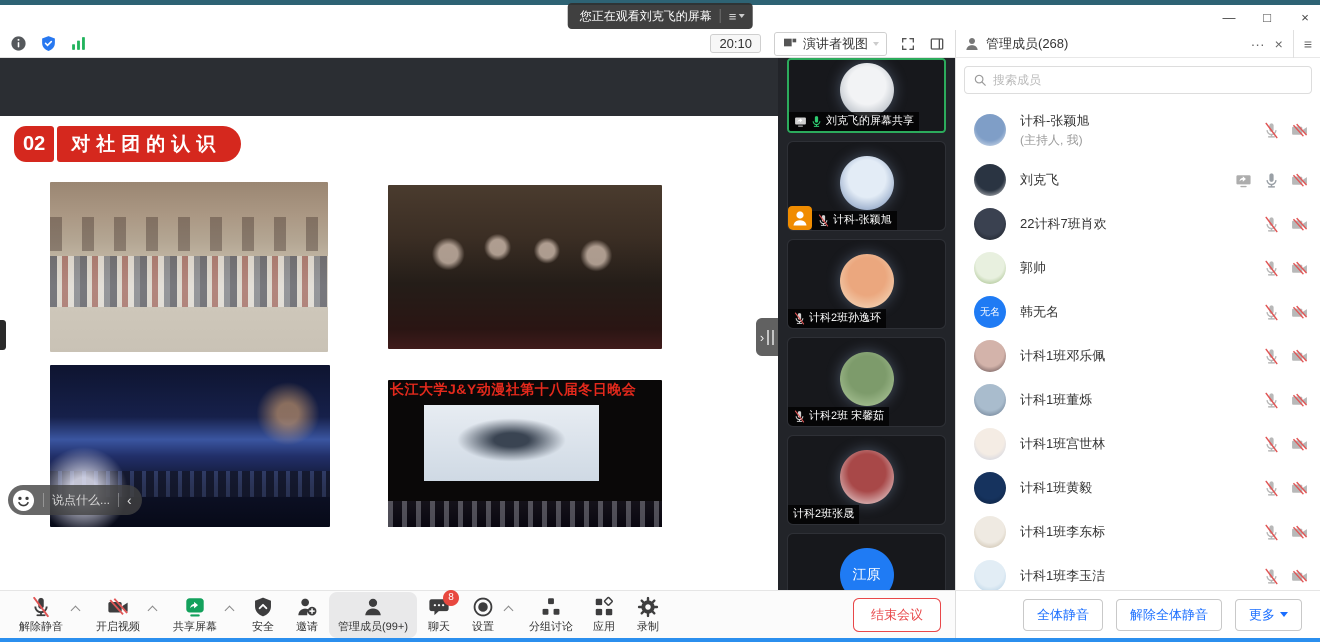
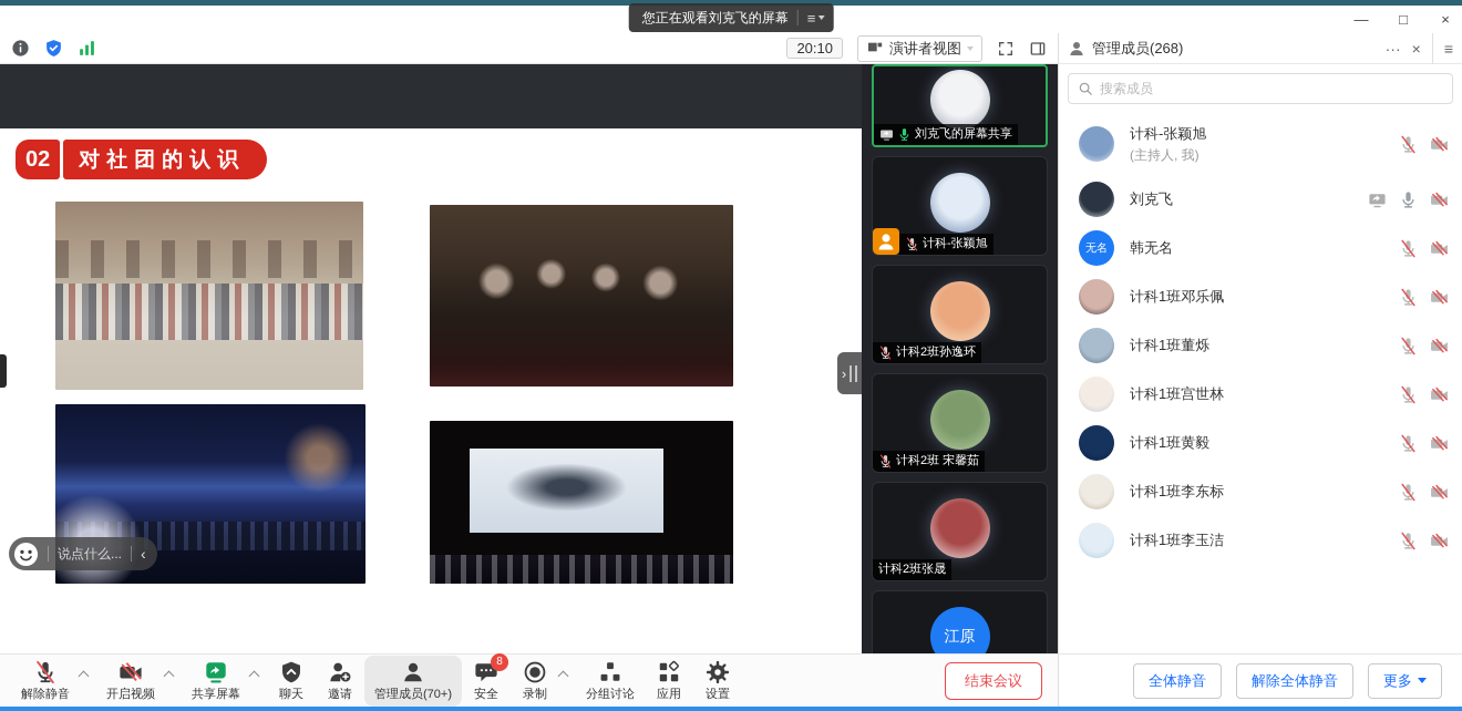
  您正在观看刘克飞的屏幕
  ≡
  —
  □
  ×
  20:10
  演讲者视图
  02
  对社团的认识
- 长江大学J&Y动漫社第十八届冬日晚会
  说点什么...
  ‹
  ›
  刘克飞的屏幕共享
  计科-张颖旭
  计科2班孙逸环
  计科2班 宋馨茹
  计科2班张晟
  江原
  管理成员(268)
  ···
  ×
  ≡
  搜索成员
  计科-张颖旭
  (主持人, 我)
  刘克飞
- 22计科7班肖欢
- 郭帅
  无名
  韩无名
  计科1班邓乐佩
  计科1班董烁
  计科1班宫世林
  计科1班黄毅
  计科1班李东标
  计科1班李玉洁
  全体静音
  解除全体静音
  更多
  解除静音
  开启视频
  共享屏幕
- 安全
+ 聊天
  邀请
- 管理成员(99+)
+ 管理成员(70+)
  8
- 聊天
+ 安全
- 设置
+ 录制
  分组讨论
  应用
- 录制
+ 设置
  结束会议
